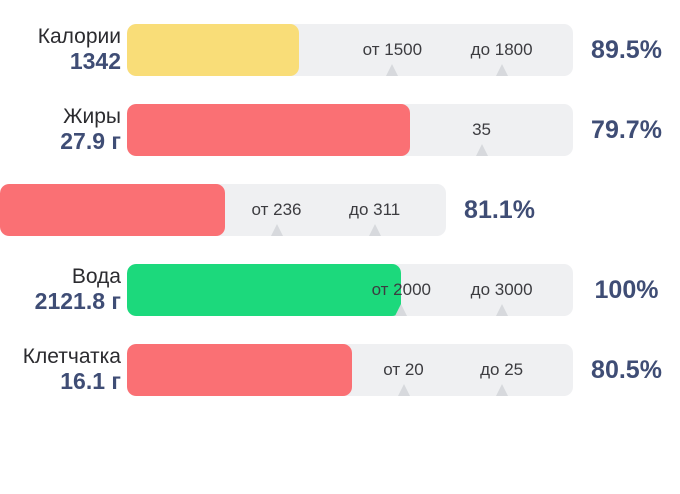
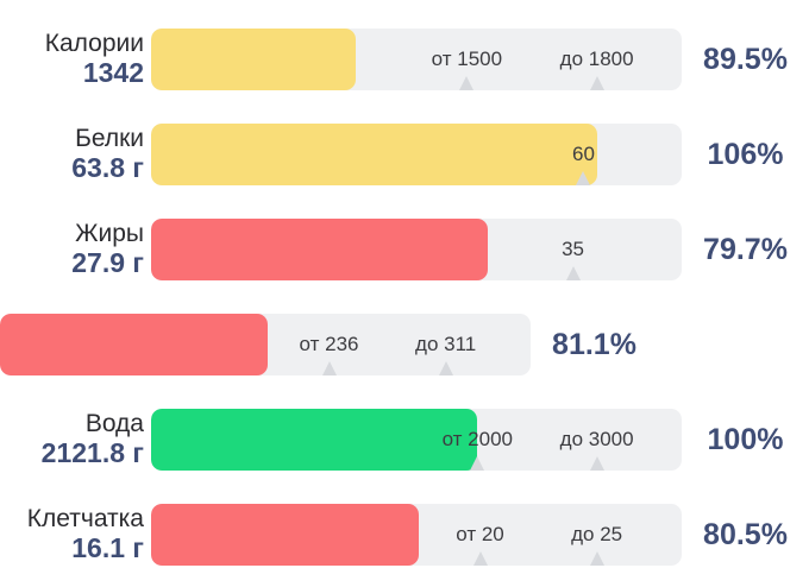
  Калории
  1342
  от 1500
  до 1800
  89.5%
+ Белки
+ 63.8 г
+ 60
+ 106%
  Жиры
  27.9 г
  35
  79.7%
  от 236
  до 311
  81.1%
  Вода
  2121.8 г
  от 2000
  до 3000
  100%
  Клетчатка
  16.1 г
  от 20
  до 25
  80.5%
